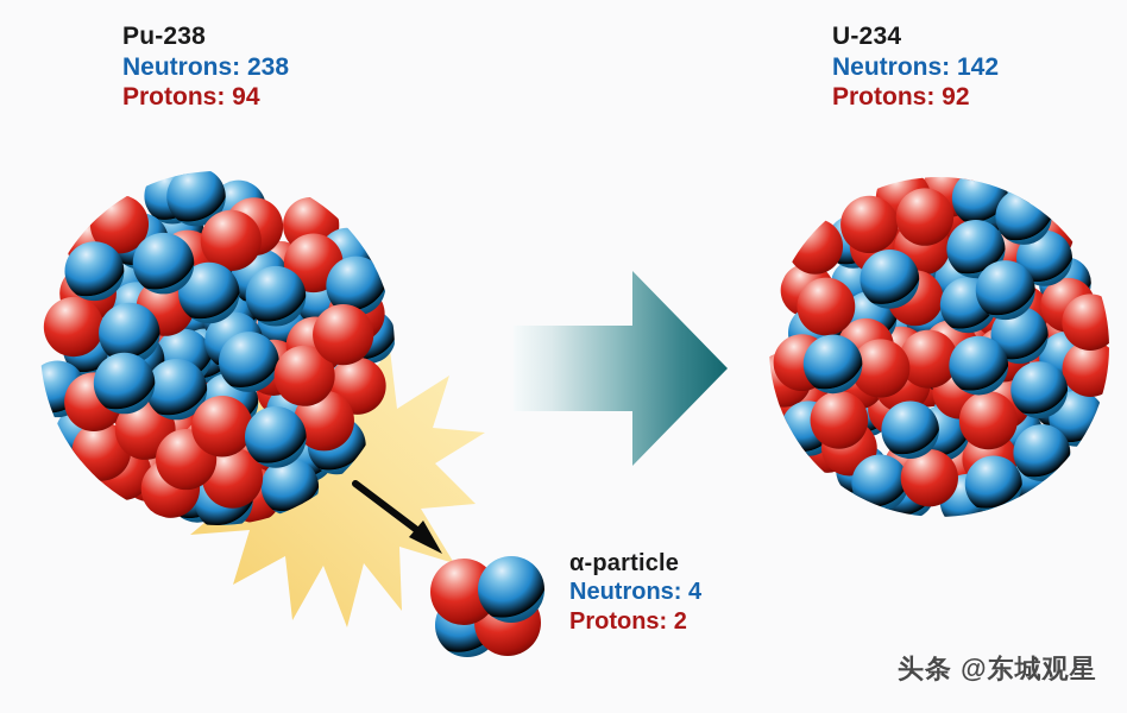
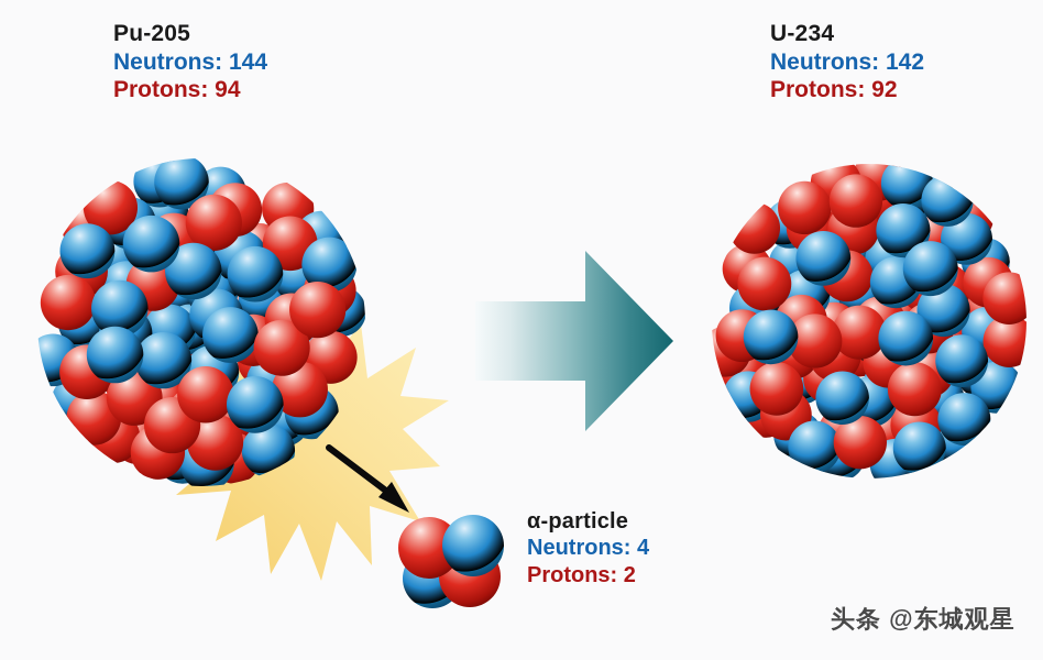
- Pu-238
+ Pu-205
- Neutrons: 238
+ Neutrons: 144
  Protons: 94
  U-234
  Neutrons: 142
  Protons: 92
  α-particle
  Neutrons: 4
  Protons: 2
  头条 @东城观星
